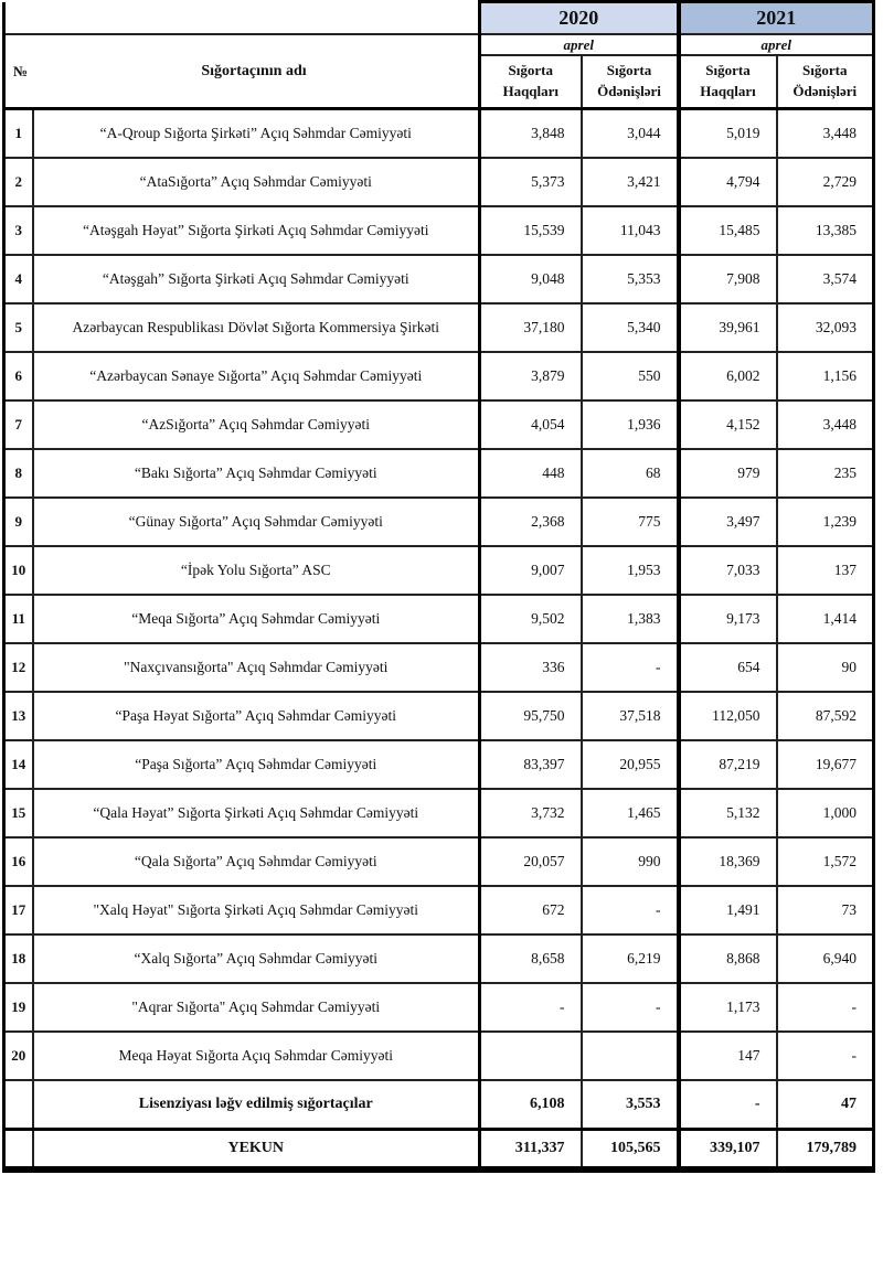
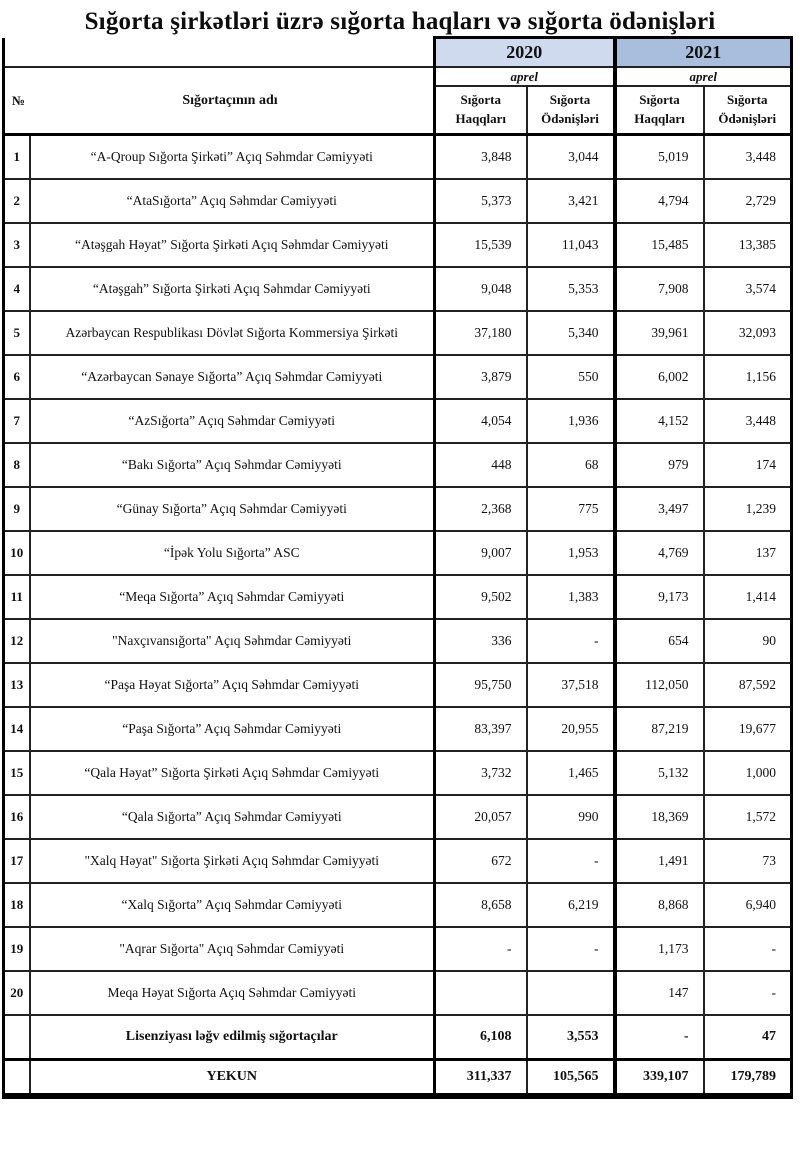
+ Sığorta şirkətləri üzrə sığorta haqları və sığorta ödənişləri
  	2020	2021
  № Sığortaçının adı	aprel	aprel
  Sığorta Haqqları	Sığorta Ödənişləri	Sığorta Haqqları	Sığorta Ödənişləri
  1	“A-Qroup Sığorta Şirkəti” Açıq Səhmdar Cəmiyyəti	3,848	3,044	5,019	3,448
  2	“AtaSığorta” Açıq Səhmdar Cəmiyyəti	5,373	3,421	4,794	2,729
  3	“Atəşgah Həyat” Sığorta Şirkəti Açıq Səhmdar Cəmiyyəti	15,539	11,043	15,485	13,385
  4	“Atəşgah” Sığorta Şirkəti Açıq Səhmdar Cəmiyyəti	9,048	5,353	7,908	3,574
  5	Azərbaycan Respublikası Dövlət Sığorta Kommersiya Şirkəti	37,180	5,340	39,961	32,093
  6	“Azərbaycan Sənaye Sığorta” Açıq Səhmdar Cəmiyyəti	3,879	550	6,002	1,156
  7	“AzSığorta” Açıq Səhmdar Cəmiyyəti	4,054	1,936	4,152	3,448
- 8	“Bakı Sığorta” Açıq Səhmdar Cəmiyyəti	448	68	979	235
+ 8	“Bakı Sığorta” Açıq Səhmdar Cəmiyyəti	448	68	979	174
  9	“Günay Sığorta” Açıq Səhmdar Cəmiyyəti	2,368	775	3,497	1,239
- 10	“İpək Yolu Sığorta” ASC	9,007	1,953	7,033	137
+ 10	“İpək Yolu Sığorta” ASC	9,007	1,953	4,769	137
  11	“Meqa Sığorta” Açıq Səhmdar Cəmiyyəti	9,502	1,383	9,173	1,414
  12	"Naxçıvansığorta" Açıq Səhmdar Cəmiyyəti	336	-	654	90
  13	“Paşa Həyat Sığorta” Açıq Səhmdar Cəmiyyəti	95,750	37,518	112,050	87,592
  14	“Paşa Sığorta” Açıq Səhmdar Cəmiyyəti	83,397	20,955	87,219	19,677
  15	“Qala Həyat” Sığorta Şirkəti Açıq Səhmdar Cəmiyyəti	3,732	1,465	5,132	1,000
  16	“Qala Sığorta” Açıq Səhmdar Cəmiyyəti	20,057	990	18,369	1,572
  17	"Xalq Həyat" Sığorta Şirkəti Açıq Səhmdar Cəmiyyəti	672	-	1,491	73
  18	“Xalq Sığorta” Açıq Səhmdar Cəmiyyəti	8,658	6,219	8,868	6,940
  19	"Aqrar Sığorta" Açıq Səhmdar Cəmiyyəti	-	-	1,173	-
  20	Meqa Həyat Sığorta Açıq Səhmdar Cəmiyyəti			147	-
  	Lisenziyası ləğv edilmiş sığortaçılar	6,108	3,553	-	47
  	YEKUN	311,337	105,565	339,107	179,789
